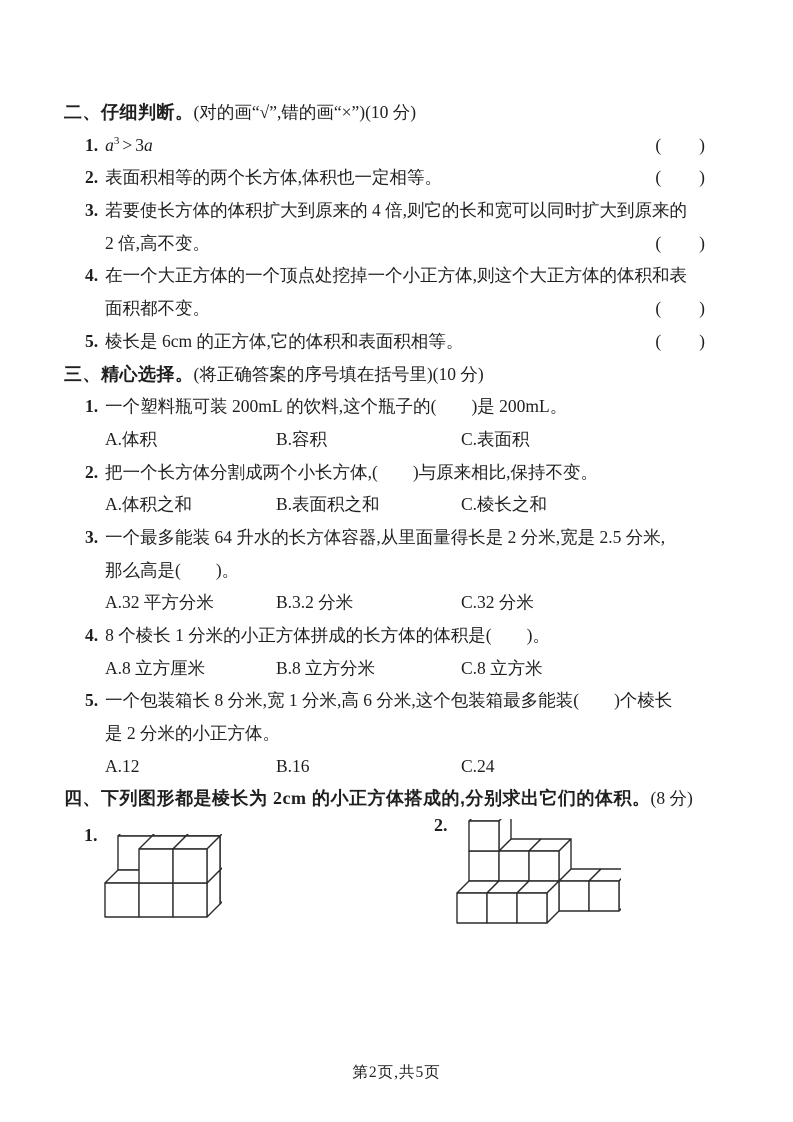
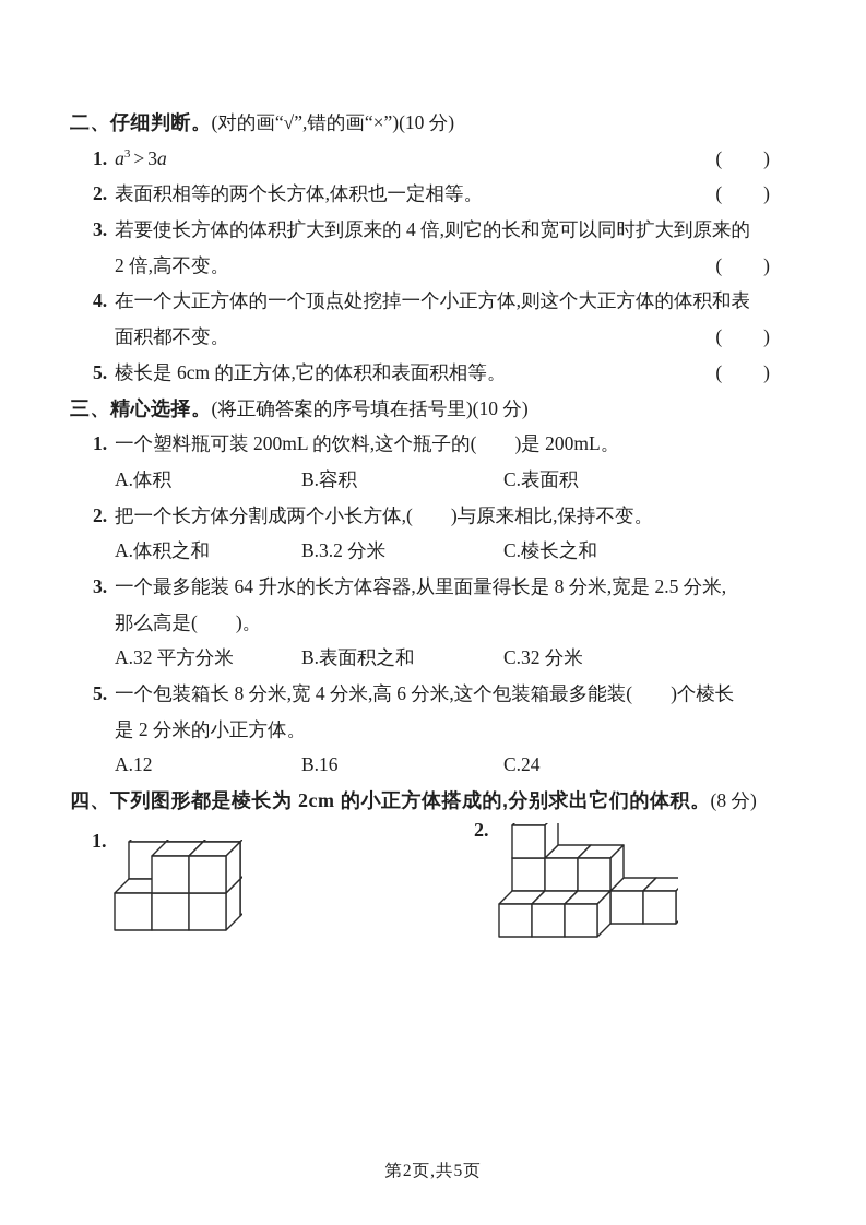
  二、仔细判断。(对的画“√”,错的画“×”)(10 分)
  1. a3 > 3a
  ( )
  2. 表面积相等的两个长方体,体积也一定相等。
  ( )
  3. 若要使长方体的体积扩大到原来的 4 倍,则它的长和宽可以同时扩大到原来的
  2 倍,高不变。
  ( )
  4. 在一个大正方体的一个顶点处挖掉一个小正方体,则这个大正方体的体积和表
  面积都不变。
  ( )
  5. 棱长是 6cm 的正方体,它的体积和表面积相等。
  ( )
  三、精心选择。(将正确答案的序号填在括号里)(10 分)
  1. 一个塑料瓶可装 200mL 的饮料,这个瓶子的( )是 200mL。
  A.体积 B.容积 C.表面积
  2. 把一个长方体分割成两个小长方体,( )与原来相比,保持不变。
- A.体积之和 B.表面积之和 C.棱长之和
+ A.体积之和 B.3.2 分米 C.棱长之和
- 3. 一个最多能装 64 升水的长方体容器,从里面量得长是 2 分米,宽是 2.5 分米,
+ 3. 一个最多能装 64 升水的长方体容器,从里面量得长是 8 分米,宽是 2.5 分米,
  那么高是( )。
- A.32 平方分米 B.3.2 分米 C.32 分米
+ A.32 平方分米 B.表面积之和 C.32 分米
- 4. 8 个棱长 1 分米的小正方体拼成的长方体的体积是( )。
- A.8 立方厘米 B.8 立方分米 C.8 立方米
- 5. 一个包装箱长 8 分米,宽 1 分米,高 6 分米,这个包装箱最多能装( )个棱长
+ 5. 一个包装箱长 8 分米,宽 4 分米,高 6 分米,这个包装箱最多能装( )个棱长
  是 2 分米的小正方体。
  A.12 B.16 C.24
  四、下列图形都是棱长为 2cm 的小正方体搭成的,分别求出它们的体积。(8 分)
  1.
  2.
  第2页,共5页
